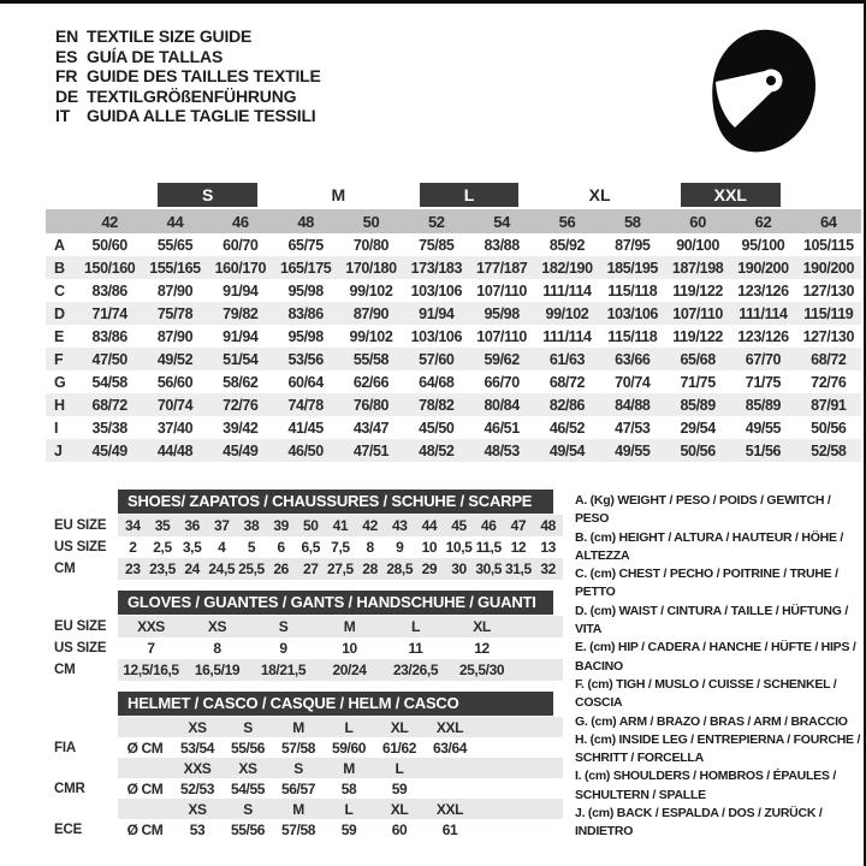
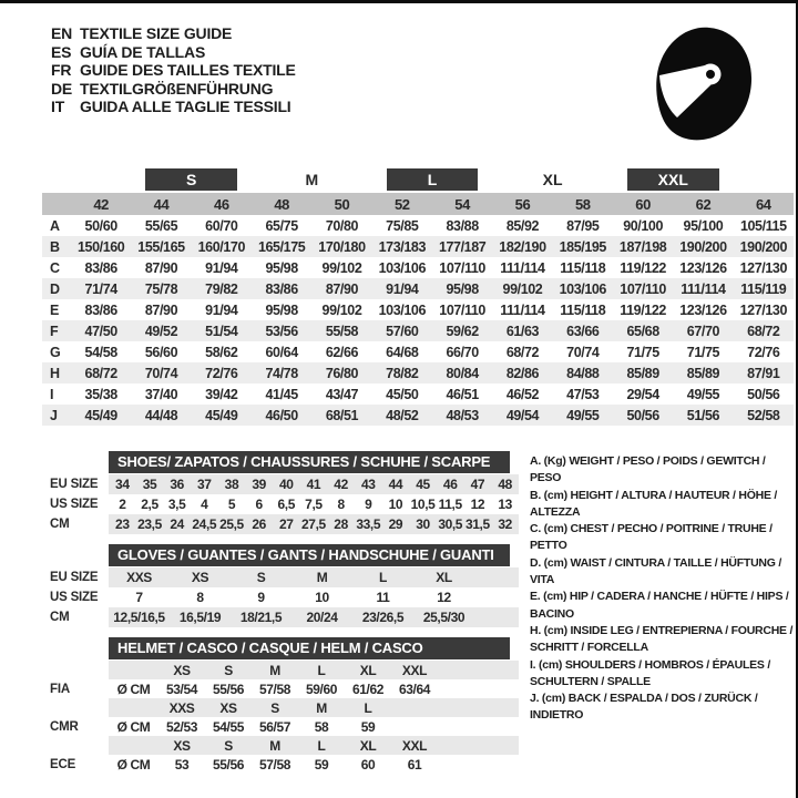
  EN
  TEXTILE SIZE GUIDE
  ES
  GUÍA DE TALLAS
  FR
  GUIDE DES TAILLES TEXTILE
  DE
  TEXTILGRÖßENFÜHRUNG
  IT
  GUIDA ALLE TAGLIE TESSILI
  	S	M	L	XL	XXL
  	42	44	46	48	50	52	54	56	58	60	62	64
  A	50/60	55/65	60/70	65/75	70/80	75/85	83/88	85/92	87/95	90/100	95/100	105/115
  B	150/160	155/165	160/170	165/175	170/180	173/183	177/187	182/190	185/195	187/198	190/200	190/200
  C	83/86	87/90	91/94	95/98	99/102	103/106	107/110	111/114	115/118	119/122	123/126	127/130
  D	71/74	75/78	79/82	83/86	87/90	91/94	95/98	99/102	103/106	107/110	111/114	115/119
  E	83/86	87/90	91/94	95/98	99/102	103/106	107/110	111/114	115/118	119/122	123/126	127/130
  F	47/50	49/52	51/54	53/56	55/58	57/60	59/62	61/63	63/66	65/68	67/70	68/72
  G	54/58	56/60	58/62	60/64	62/66	64/68	66/70	68/72	70/74	71/75	71/75	72/76
  H	68/72	70/74	72/76	74/78	76/80	78/82	80/84	82/86	84/88	85/89	85/89	87/91
  I	35/38	37/40	39/42	41/45	43/47	45/50	46/51	46/52	47/53	29/54	49/55	50/56
- J	45/49	44/48	45/49	46/50	47/51	48/52	48/53	49/54	49/55	50/56	51/56	52/58
+ J	45/49	44/48	45/49	46/50	68/51	48/52	48/53	49/54	49/55	50/56	51/56	52/58
  SHOES/ ZAPATOS / CHAUSSURES / SCHUHE / SCARPE
- EU SIZE	34	35	36	37	38	39	50	41	42	43	44	45	46	47	48
+ EU SIZE	34	35	36	37	38	39	40	41	42	43	44	45	46	47	48
  US SIZE	2	2,5	3,5	4	5	6	6,5	7,5	8	9	10	10,5	11,5	12	13
- CM	23	23,5	24	24,5	25,5	26	27	27,5	28	28,5	29	30	30,5	31,5	32
+ CM	23	23,5	24	24,5	25,5	26	27	27,5	28	33,5	29	30	30,5	31,5	32
  GLOVES / GUANTES / GANTS / HANDSCHUHE / GUANTI
  EU SIZE	XXS	XS	S	M	L	XL
  US SIZE	7	8	9	10	11	12
  CM	12,5/16,5	16,5/19	18/21,5	20/24	23/26,5	25,5/30
  HELMET / CASCO / CASQUE / HELM / CASCO
  		XS	S	M	L	XL	XXL
  FIA	Ø CM	53/54	55/56	57/58	59/60	61/62	63/64
  		XXS	XS	S	M	L
  CMR	Ø CM	52/53	54/55	56/57	58	59
  		XS	S	M	L	XL	XXL
  ECE	Ø CM	53	55/56	57/58	59	60	61
  A. (Kg) WEIGHT / PESO / POIDS / GEWITCH / PESO
  B. (cm) HEIGHT / ALTURA / HAUTEUR / HÖHE / ALTEZZA
  C. (cm) CHEST / PECHO / POITRINE / TRUHE / PETTO
  D. (cm) WAIST / CINTURA / TAILLE / HÜFTUNG / VITA
  E. (cm) HIP / CADERA / HANCHE / HÜFTE / HIPS / BACINO
- F. (cm) TIGH / MUSLO / CUISSE / SCHENKEL / COSCIA
- G. (cm) ARM / BRAZO / BRAS / ARM / BRACCIO
  H. (cm) INSIDE LEG / ENTREPIERNA / FOURCHE / SCHRITT / FORCELLA
  I. (cm) SHOULDERS / HOMBROS / ÉPAULES / SCHULTERN / SPALLE
  J. (cm) BACK / ESPALDA / DOS / ZURÜCK / INDIETRO
